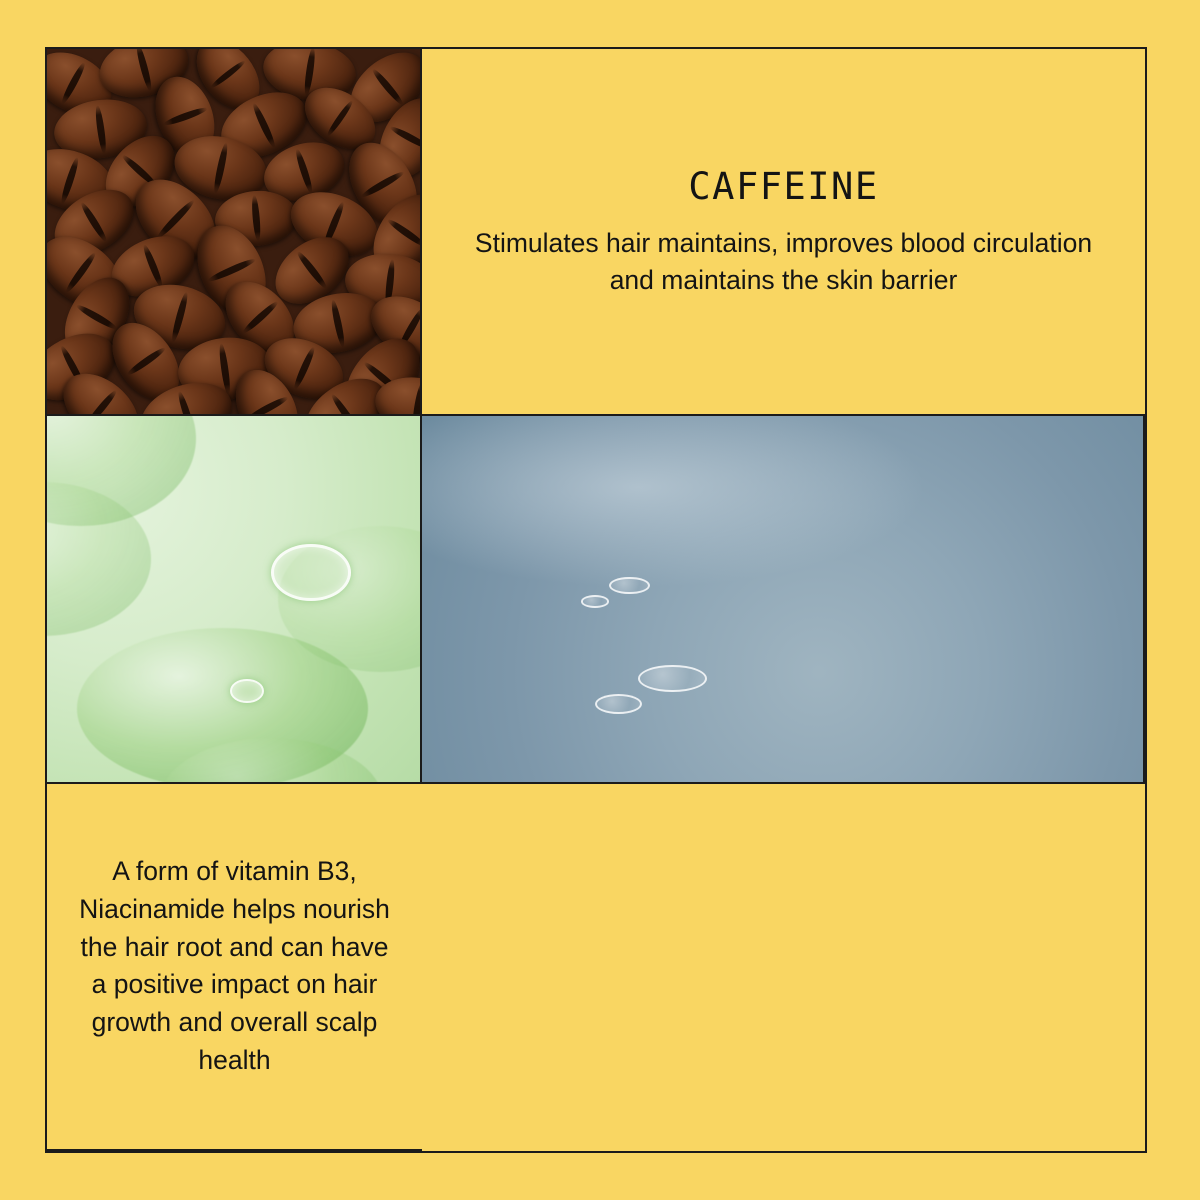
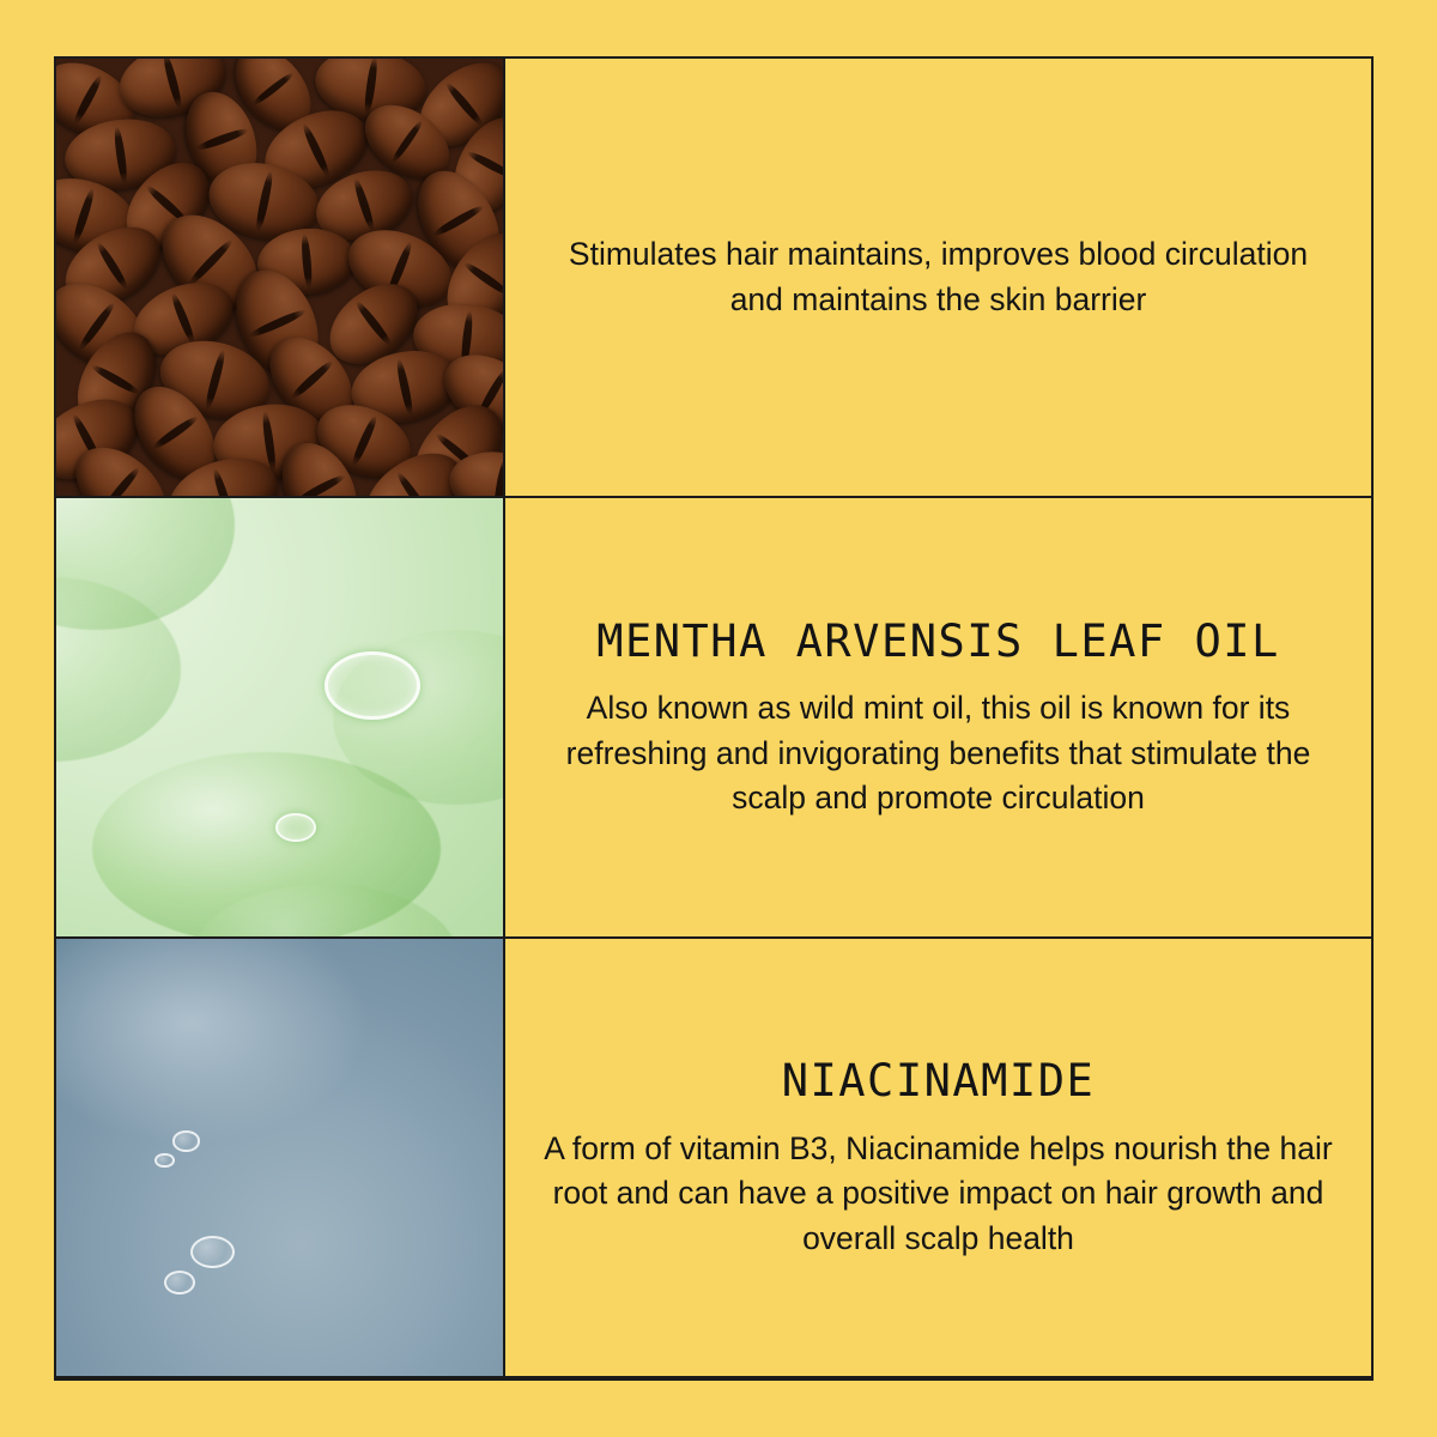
- CAFFEINE
  Stimulates hair maintains, improves blood circulation and maintains the skin barrier
+ MENTHA ARVENSIS LEAF OIL
+ Also known as wild mint oil, this oil is known for its refreshing and invigorating benefits that stimulate the scalp and promote circulation
+ NIACINAMIDE
  A form of vitamin B3, Niacinamide helps nourish the hair root and can have a positive impact on hair growth and overall scalp health
